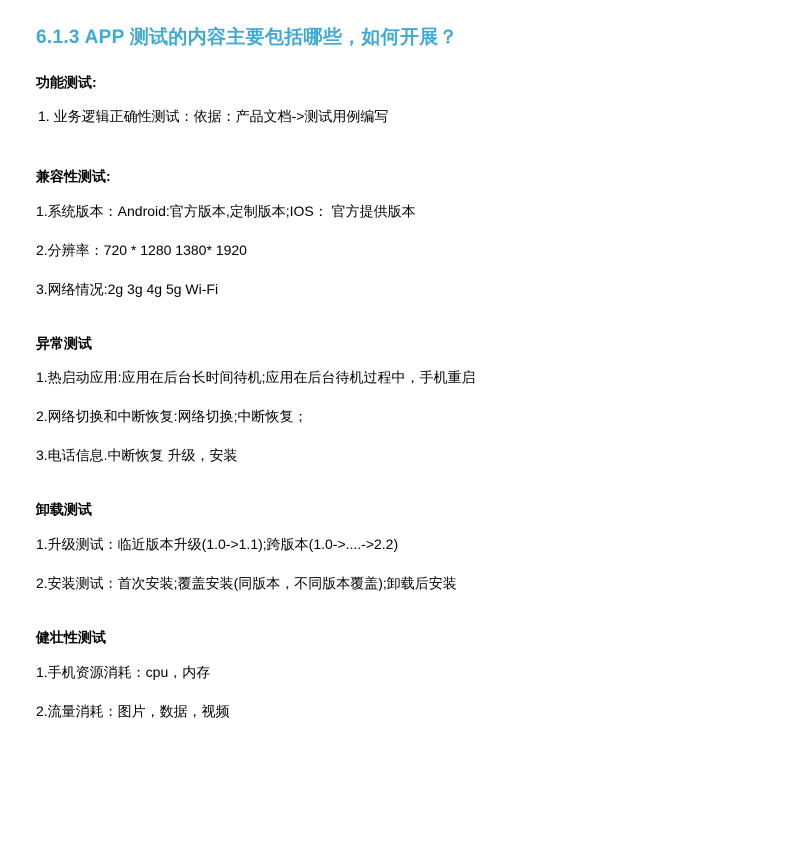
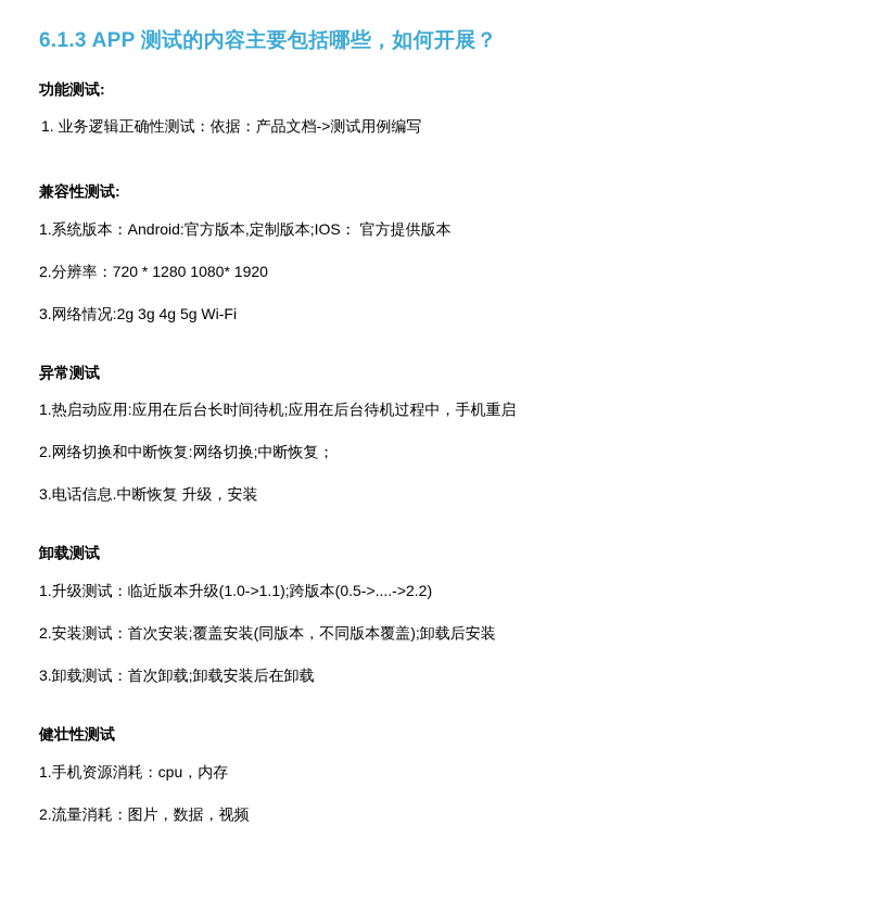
  6.1.3 APP 测试的内容主要包括哪些，如何开展？
  功能测试:
  1. 业务逻辑正确性测试：依据：产品文档->测试用例编写
  兼容性测试:
  1.系统版本：Android:官方版本,定制版本;IOS： 官方提供版本
- 2.分辨率：720 * 1280 1380* 1920
+ 2.分辨率：720 * 1280 1080* 1920
  3.网络情况:2g 3g 4g 5g Wi-Fi
  异常测试
  1.热启动应用:应用在后台长时间待机;应用在后台待机过程中，手机重启
  2.网络切换和中断恢复:网络切换;中断恢复；
  3.电话信息.中断恢复 升级，安装
  卸载测试
- 1.升级测试：临近版本升级(1.0->1.1);跨版本(1.0->....->2.2)
+ 1.升级测试：临近版本升级(1.0->1.1);跨版本(0.5->....->2.2)
  2.安装测试：首次安装;覆盖安装(同版本，不同版本覆盖);卸载后安装
+ 3.卸载测试：首次卸载;卸载安装后在卸载
  健壮性测试
  1.手机资源消耗：cpu，内存
  2.流量消耗：图片，数据，视频
